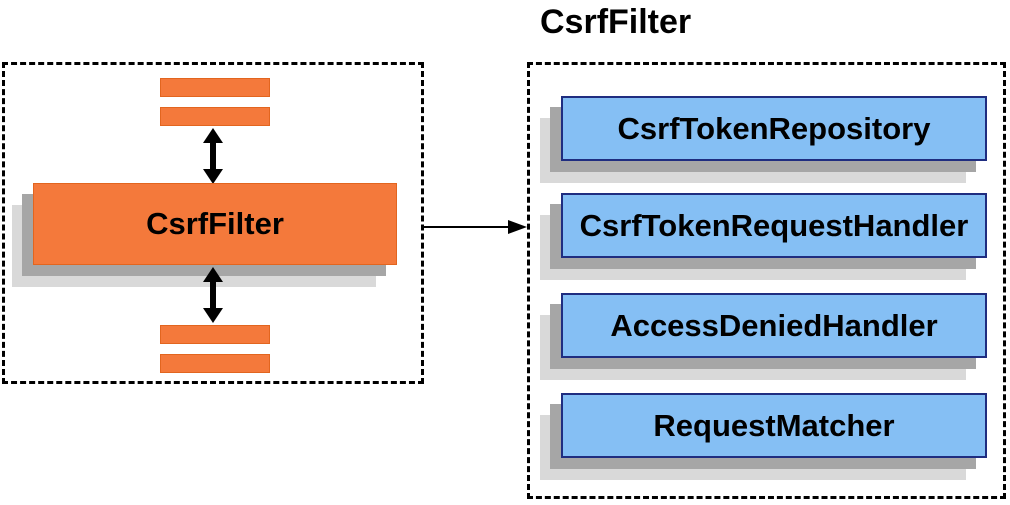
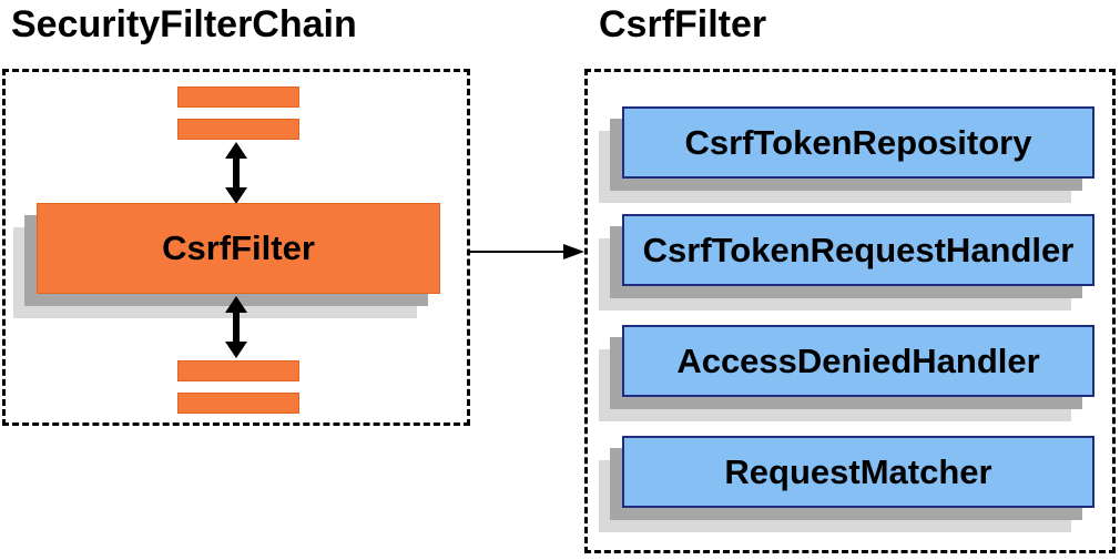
+ SecurityFilterChain
  CsrfFilter
  CsrfFilter
  CsrfTokenRepository
  CsrfTokenRequestHandler
  AccessDeniedHandler
  RequestMatcher
